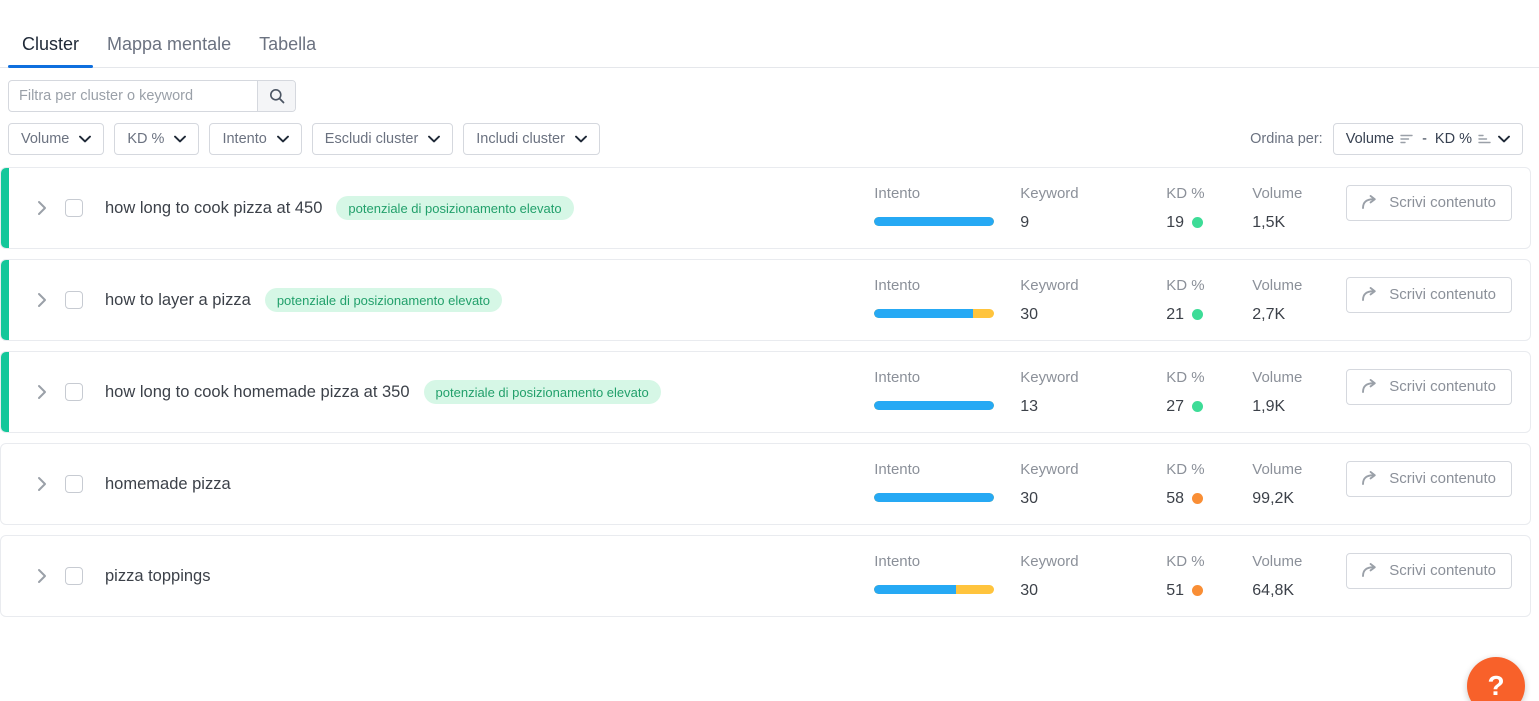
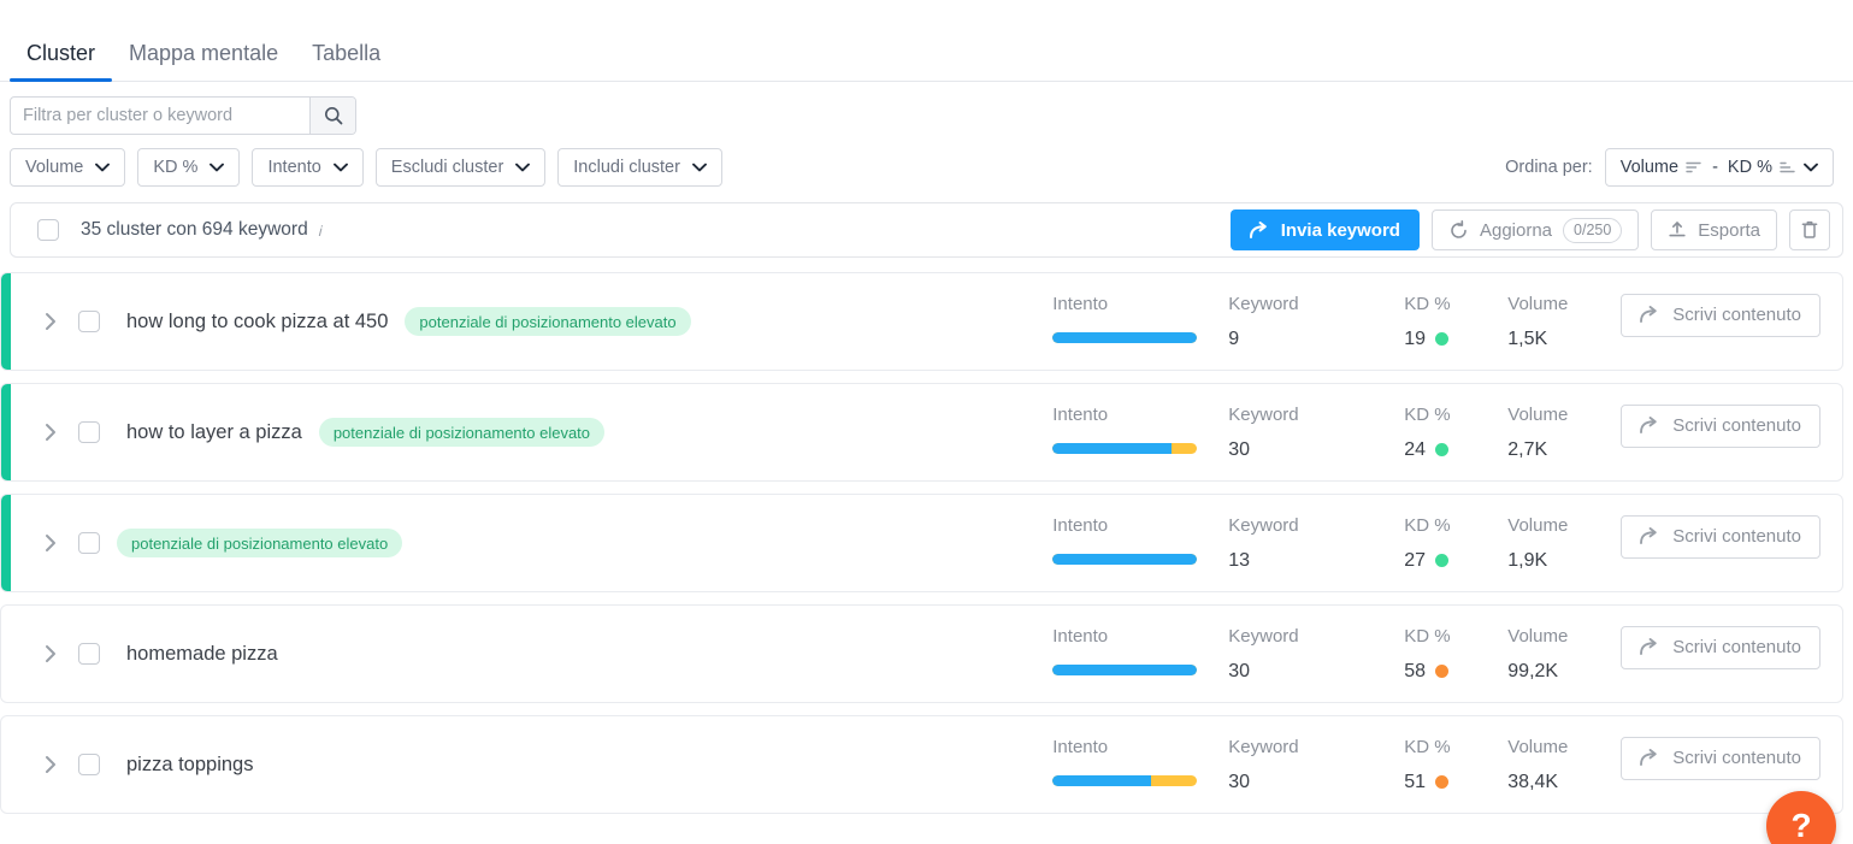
  Cluster
  Mappa mentale
  Tabella
  Filtra per cluster o keyword
  Volume
  KD %
  Intento
  Escludi cluster
  Includi cluster
  Ordina per:
  Volume
  -
  KD %
+ 35 cluster con 694 keyword
+ ℹ
+ Invia keyword
+ Aggiorna
+ 0/250
+ Esporta
  how long to cook pizza at 450
  potenziale di posizionamento elevato
  Intento
  Keyword
  9
  KD %
  19
  Volume
  1,5K
  Scrivi contenuto
  how to layer a pizza
  potenziale di posizionamento elevato
  Intento
  Keyword
  30
  KD %
- 21
+ 24
  Volume
  2,7K
  Scrivi contenuto
- how long to cook homemade pizza at 350
  potenziale di posizionamento elevato
  Intento
  Keyword
  13
  KD %
  27
  Volume
  1,9K
  Scrivi contenuto
  homemade pizza
  Intento
  Keyword
  30
  KD %
  58
  Volume
  99,2K
  Scrivi contenuto
  pizza toppings
  Intento
  Keyword
  30
  KD %
  51
  Volume
- 64,8K
+ 38,4K
  Scrivi contenuto
  ?
